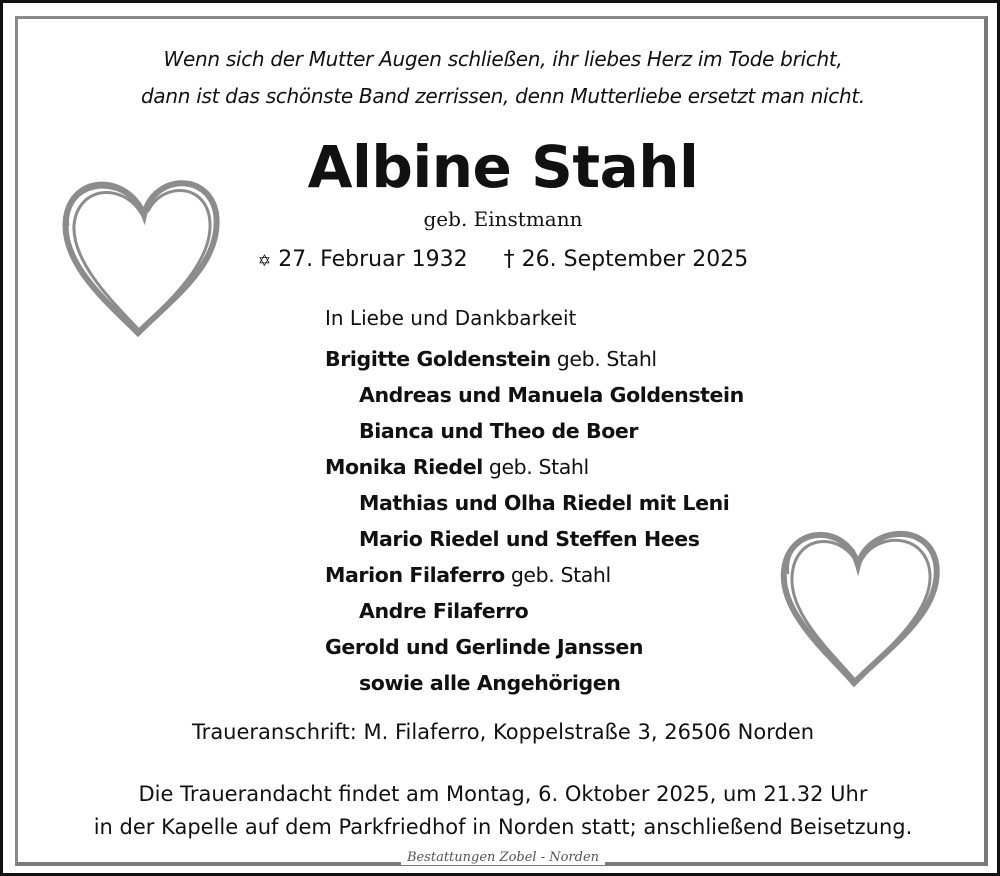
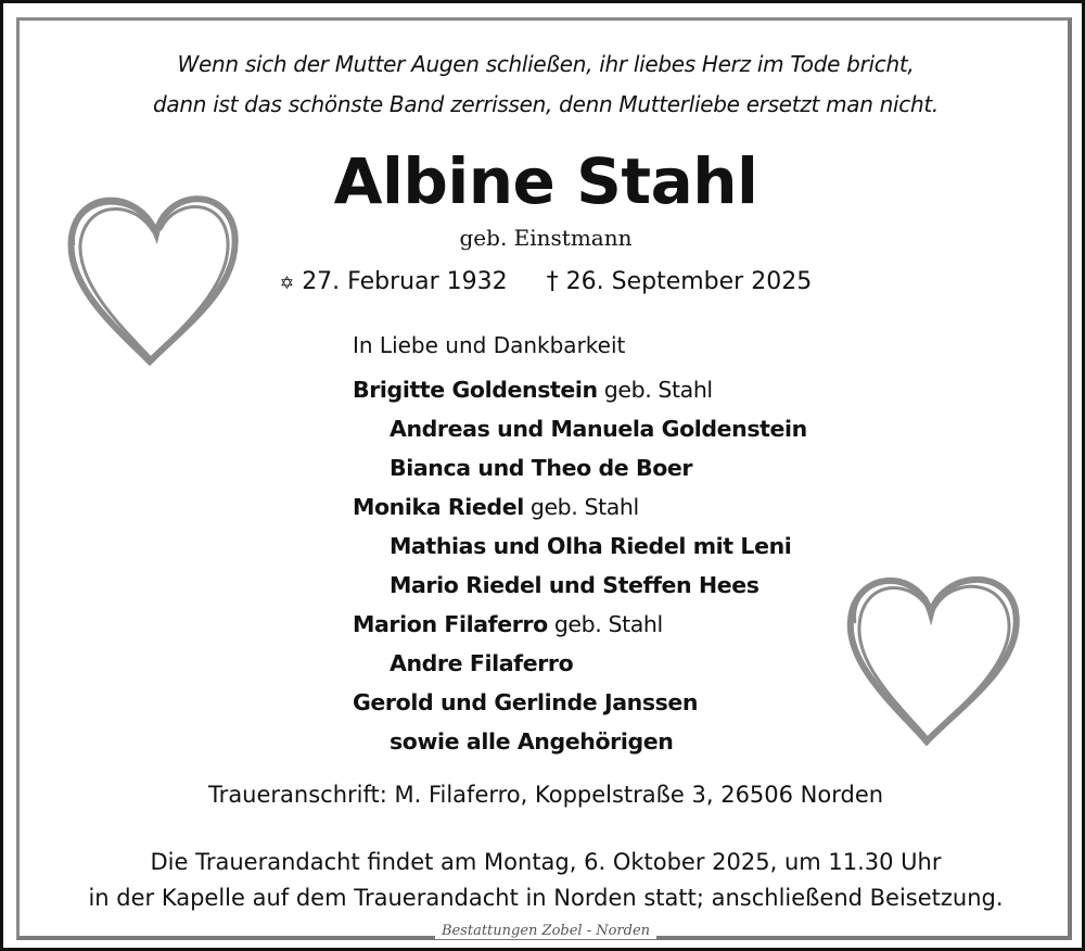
  Wenn sich der Mutter Augen schließen, ihr liebes Herz im Tode bricht,
  dann ist das schönste Band zerrissen, denn Mutterliebe ersetzt man nicht.
  Albine Stahl
  geb. Einstmann
  ✡ 27. Februar 1932 † 26. September 2025
  In Liebe und Dankbarkeit
  Brigitte Goldenstein geb. Stahl
  Andreas und Manuela Goldenstein
  Bianca und Theo de Boer
  Monika Riedel geb. Stahl
  Mathias und Olha Riedel mit Leni
  Mario Riedel und Steffen Hees
  Marion Filaferro geb. Stahl
  Andre Filaferro
  Gerold und Gerlinde Janssen
  sowie alle Angehörigen
  Traueranschrift: M. Filaferro, Koppelstraße 3, 26506 Norden
- Die Trauerandacht findet am Montag, 6. Oktober 2025, um 21.32 Uhr
+ Die Trauerandacht findet am Montag, 6. Oktober 2025, um 11.30 Uhr
- in der Kapelle auf dem Parkfriedhof in Norden statt; anschließend Beisetzung.
+ in der Kapelle auf dem Trauerandacht in Norden statt; anschließend Beisetzung.
  Bestattungen Zobel - Norden
